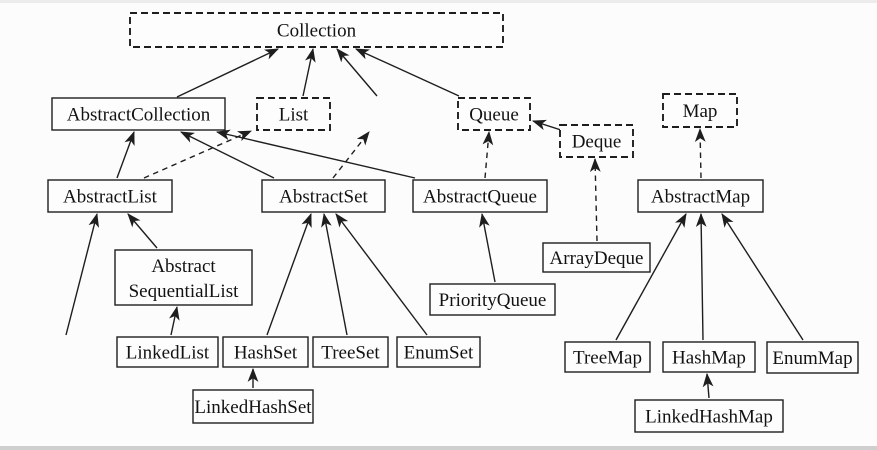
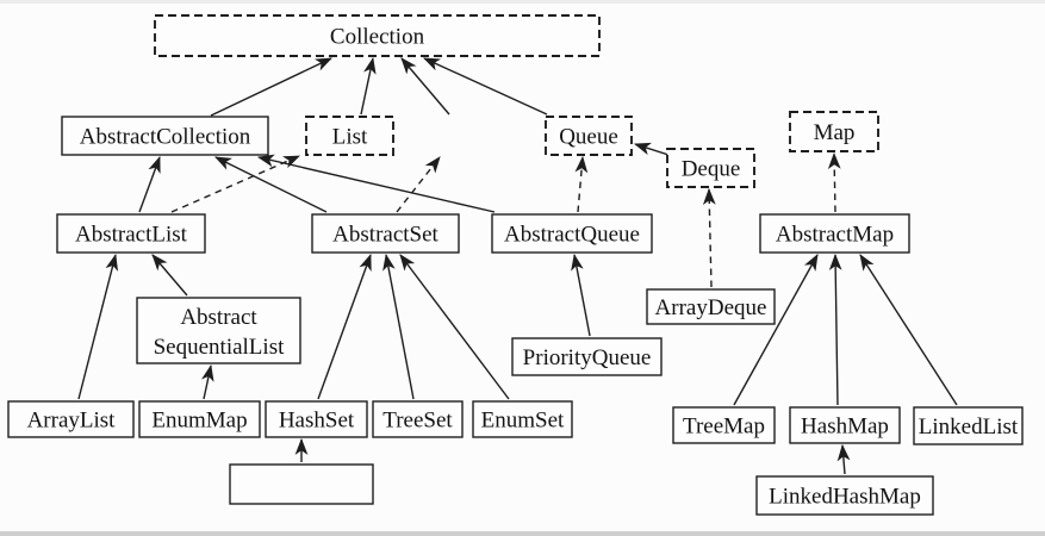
  Collection
  AbstractCollection
  List
  Queue
  Deque
  Map
  AbstractList
  AbstractSet
  AbstractQueue
  AbstractMap
  Abstract SequentialList
  ArrayDeque
  PriorityQueue
+ ArrayList
- LinkedList
+ EnumMap
  HashSet
  TreeSet
  EnumSet
  TreeMap
  HashMap
- EnumMap
+ LinkedList
- LinkedHashSet
  LinkedHashMap
